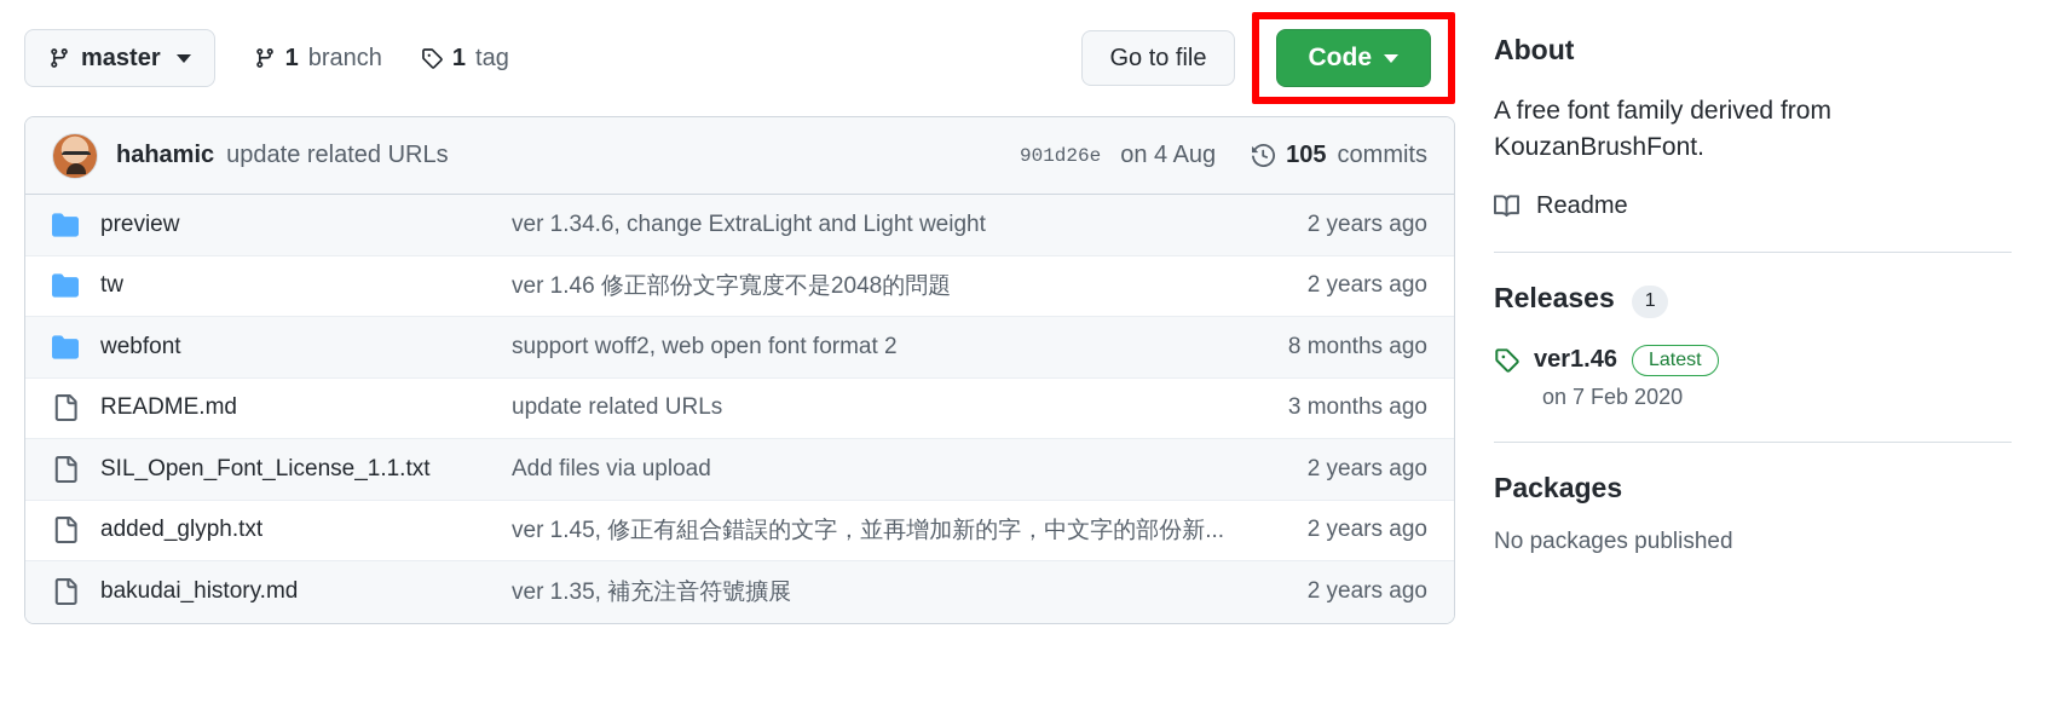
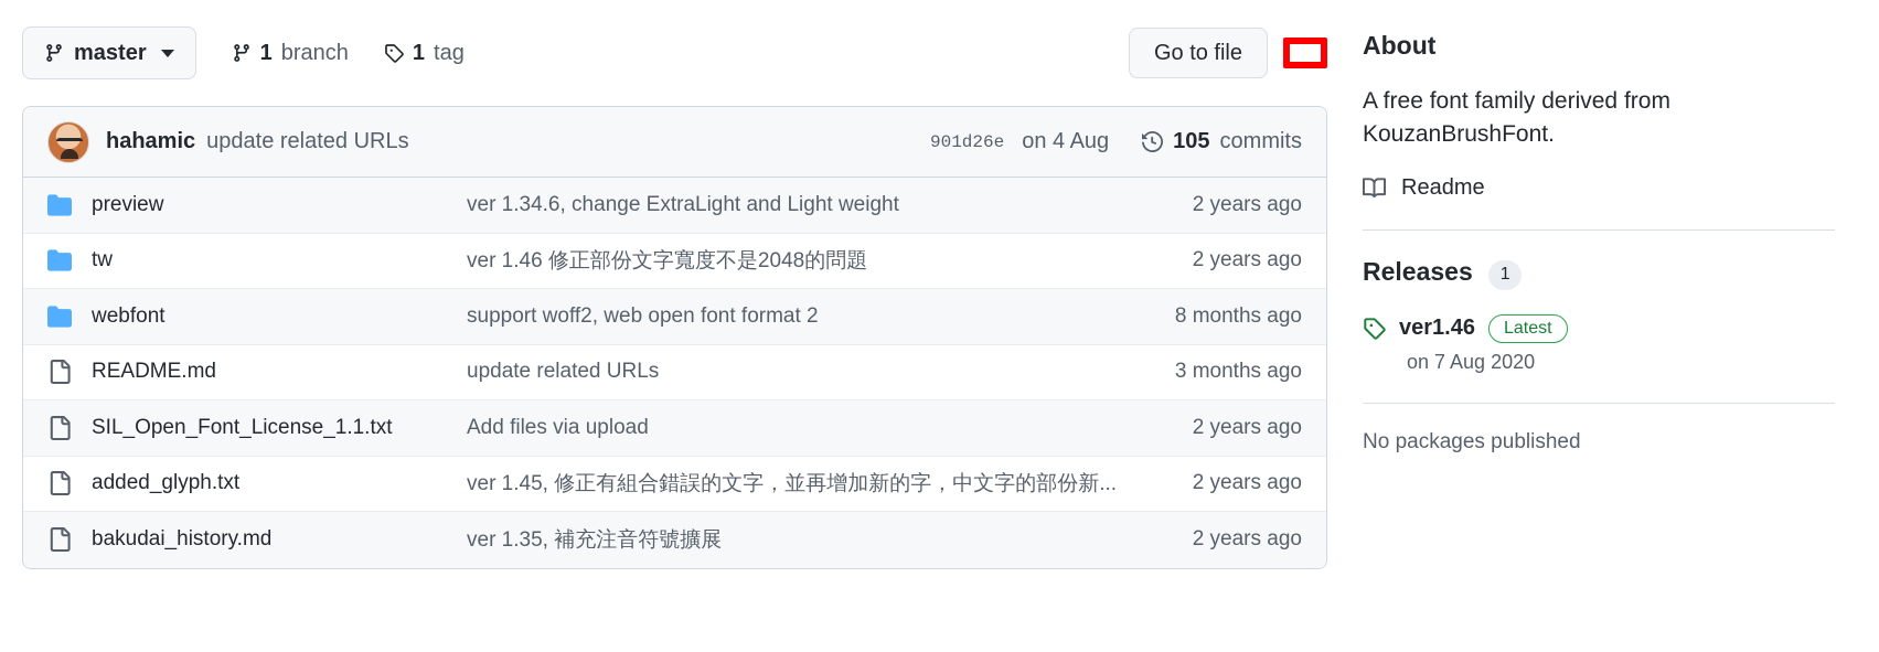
  master
  1
  branch
  1
  tag
  Go to file
- Code
  hahamic
  update related URLs
  901d26e
  on 4 Aug
  105
  commits
  preview
  ver 1.34.6, change ExtraLight and Light weight
  2 years ago
  tw
  ver 1.46 修正部份文字寬度不是2048的問題
  2 years ago
  webfont
  support woff2, web open font format 2
  8 months ago
  README.md
  update related URLs
  3 months ago
  SIL_Open_Font_License_1.1.txt
  Add files via upload
  2 years ago
  added_glyph.txt
  ver 1.45, 修正有組合錯誤的文字，並再增加新的字，中文字的部份新...
  2 years ago
  bakudai_history.md
  ver 1.35, 補充注音符號擴展
  2 years ago
  About
  A free font family derived from KouzanBrushFont.
  Readme
  Releases 1
  ver1.46
  Latest
- on 7 Feb 2020
+ on 7 Aug 2020
- Packages
  No packages published
